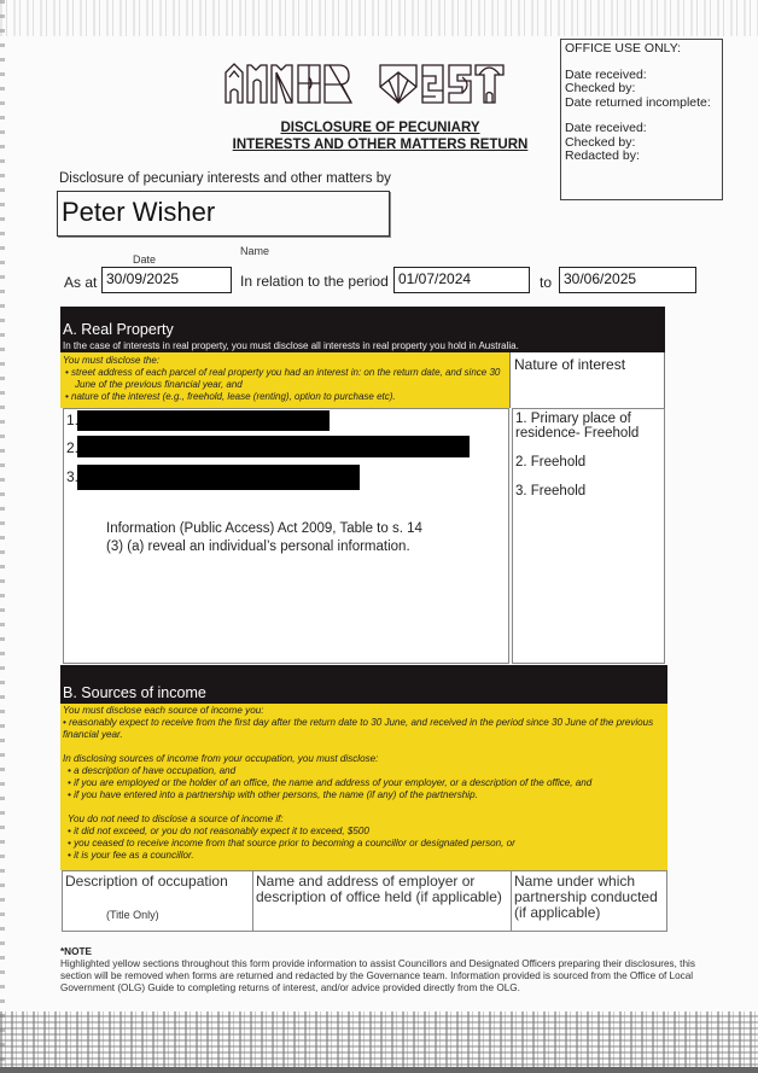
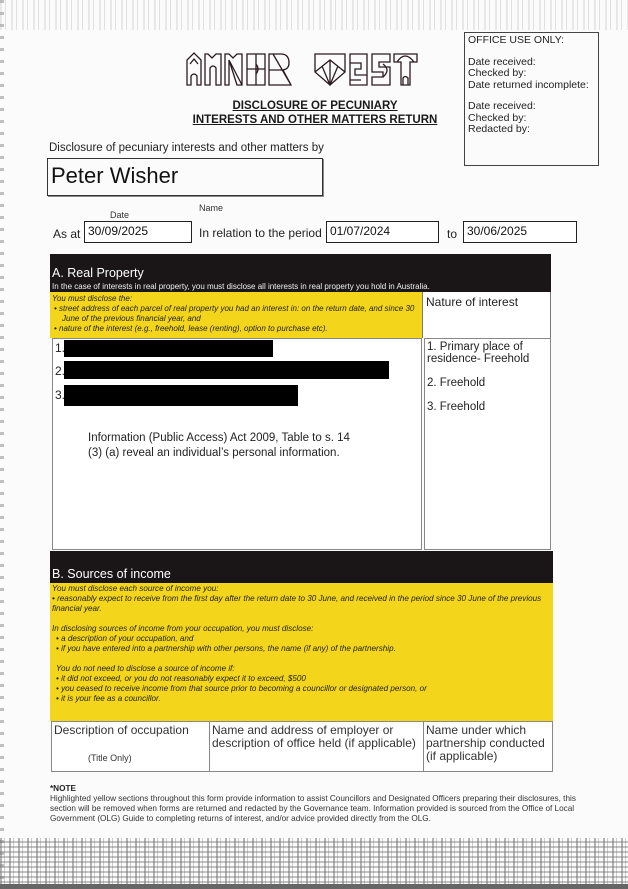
  DISCLOSURE OF PECUNIARY
  INTERESTS AND OTHER MATTERS RETURN
  OFFICE USE ONLY:
  Date received:
  Checked by:
  Date returned incomplete:
  Date received:
  Checked by:
  Redacted by:
  Disclosure of pecuniary interests and other matters by
  Peter Wisher
  Name
  Date
  As at
  30/09/2025
  In relation to the period
  01/07/2024
  to
  30/06/2025
  A. Real Property
  In the case of interests in real property, you must disclose all interests in real property you hold in Australia.
  You must disclose the:
  • street address of each parcel of real property you had an interest in: on the return date, and since 30 June of the previous financial year, and
  • nature of the interest (e.g., freehold, lease (renting), option to purchase etc).
  Nature of interest
  Information (Public Access) Act 2009, Table to s. 14
  (3) (a) reveal an individual’s personal information.
  1. Primary place of residence- Freehold
  2. Freehold
  3. Freehold
  B. Sources of income
  You must disclose each source of income you:
  • reasonably expect to receive from the first day after the return date to 30 June, and received in the period since 30 June of the previous financial year.
  In disclosing sources of income from your occupation, you must disclose:
- • a description of have occupation, and
+ • a description of your occupation, and
- • if you are employed or the holder of an office, the name and address of your employer, or a description of the office, and
  • if you have entered into a partnership with other persons, the name (if any) of the partnership.
  You do not need to disclose a source of income if:
  • it did not exceed, or you do not reasonably expect it to exceed, $500
  • you ceased to receive income from that source prior to becoming a councillor or designated person, or
  • it is your fee as a councillor.
  Description of occupation
  (Title Only)
  Name and address of employer or description of office held (if applicable)
  Name under which partnership conducted (if applicable)
  *NOTE
  Highlighted yellow sections throughout this form provide information to assist Councillors and Designated Officers preparing their disclosures, this section will be removed when forms are returned and redacted by the Governance team. Information provided is sourced from the Office of Local Government (OLG) Guide to completing returns of interest, and/or advice provided directly from the OLG.
